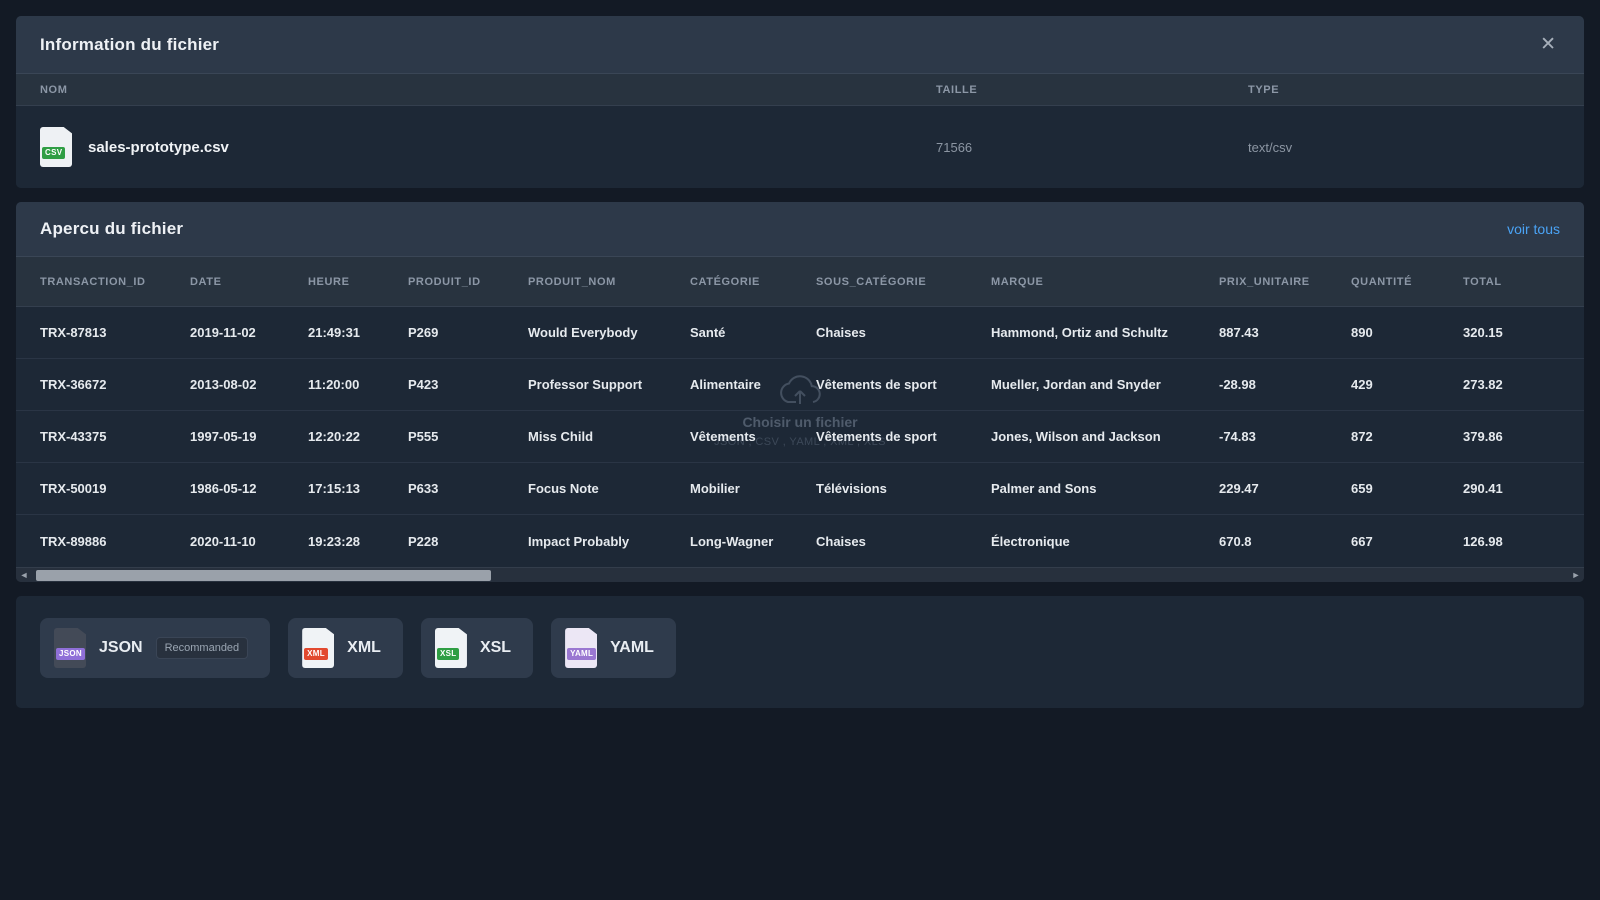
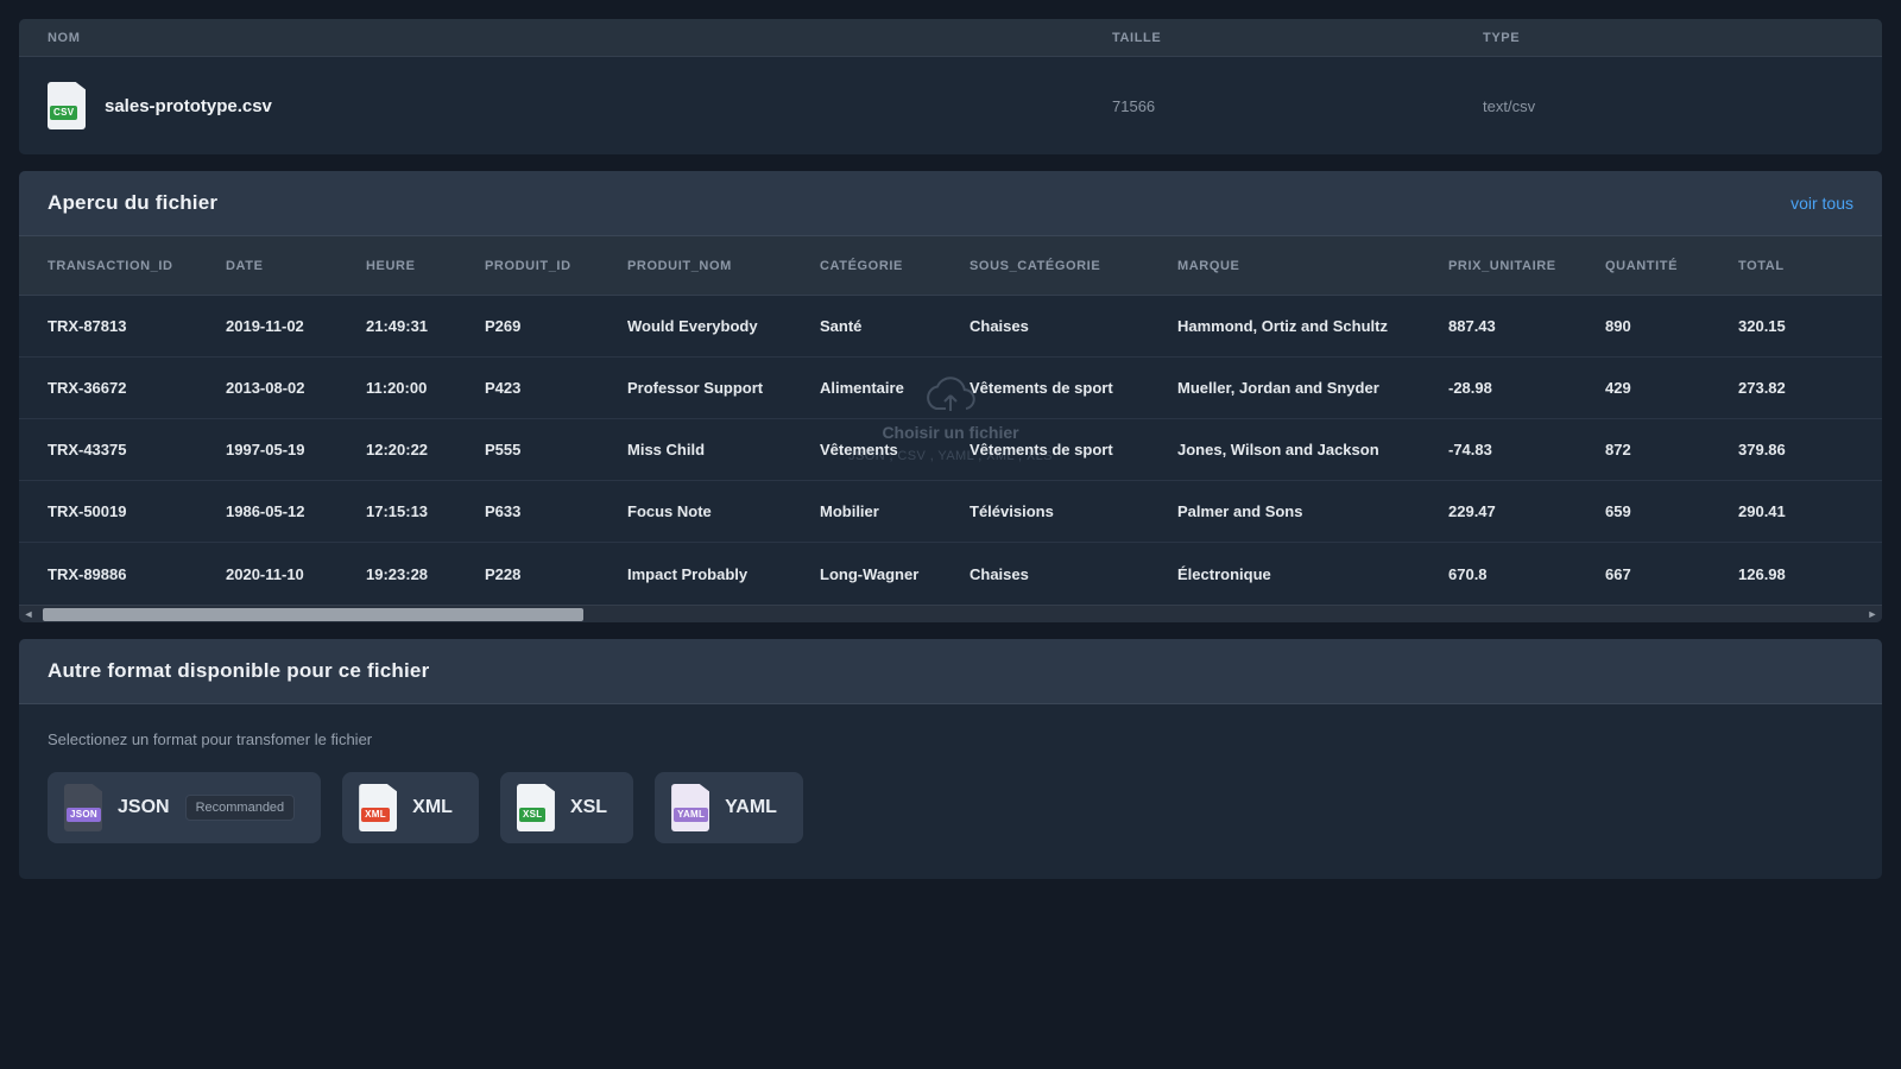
- Information du fichier
- ✕
  NOM
  TAILLE
  TYPE
  CSV
  sales-prototype.csv
  71566
  text/csv
  Apercu du fichier
  voir tous
  TRANSACTION_ID
  DATE
  HEURE
  PRODUIT_ID
  PRODUIT_NOM
  CATÉGORIE
  SOUS_CATÉGORIE
  MARQUE
  PRIX_UNITAIRE
  QUANTITÉ
  TOTAL
  TRX-87813
  2019-11-02
  21:49:31
  P269
  Would Everybody
  Santé
  Chaises
  Hammond, Ortiz and Schultz
  887.43
  890
  320.15
  TRX-36672
  2013-08-02
  11:20:00
  P423
  Professor Support
  Alimentaire
  Vêtements de sport
  Mueller, Jordan and Snyder
  -28.98
  429
  273.82
  TRX-43375
  1997-05-19
  12:20:22
  P555
  Miss Child
  Vêtements
  Vêtements de sport
  Jones, Wilson and Jackson
  -74.83
  872
  379.86
  TRX-50019
  1986-05-12
  17:15:13
  P633
  Focus Note
  Mobilier
  Télévisions
  Palmer and Sons
  229.47
  659
  290.41
  TRX-89886
  2020-11-10
  19:23:28
  P228
  Impact Probably
  Long-Wagner
  Chaises
  Électronique
  670.8
  667
  126.98
  Choisir un fichier
  JSON , CSV , YAML , XML , XLS
  ◄
  ►
+ Autre format disponible pour ce fichier
+ Selectionez un format pour transfomer le fichier
  JSON
  JSON
  Recommanded
  XML
  XML
  XSL
  XSL
  YAML
  YAML
